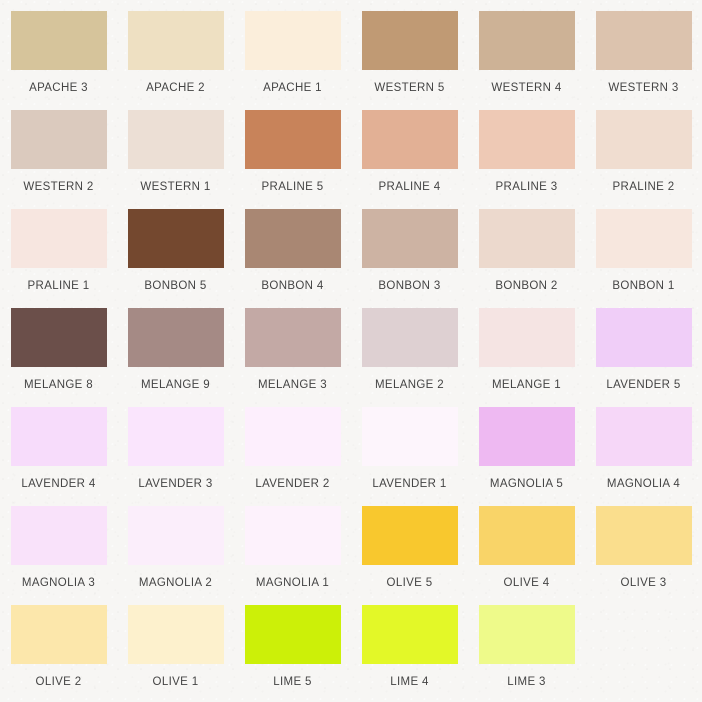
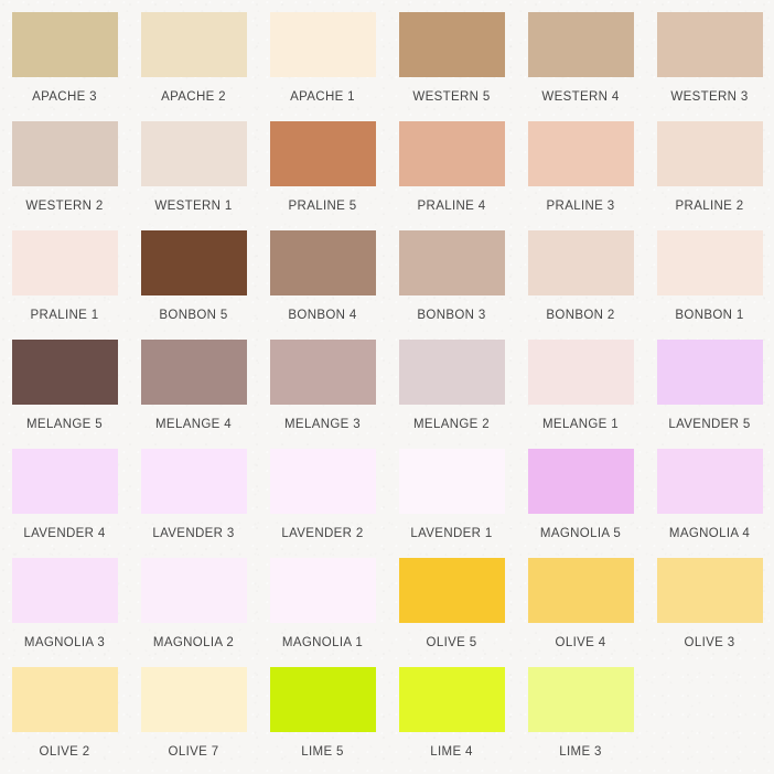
  APACHE 3
  APACHE 2
  APACHE 1
  WESTERN 5
  WESTERN 4
  WESTERN 3
  WESTERN 2
  WESTERN 1
  PRALINE 5
  PRALINE 4
  PRALINE 3
  PRALINE 2
  PRALINE 1
  BONBON 5
  BONBON 4
  BONBON 3
  BONBON 2
  BONBON 1
- MELANGE 8
+ MELANGE 5
- MELANGE 9
+ MELANGE 4
  MELANGE 3
  MELANGE 2
  MELANGE 1
  LAVENDER 5
  LAVENDER 4
  LAVENDER 3
  LAVENDER 2
  LAVENDER 1
  MAGNOLIA 5
  MAGNOLIA 4
  MAGNOLIA 3
  MAGNOLIA 2
  MAGNOLIA 1
  OLIVE 5
  OLIVE 4
  OLIVE 3
  OLIVE 2
- OLIVE 1
+ OLIVE 7
  LIME 5
  LIME 4
  LIME 3
